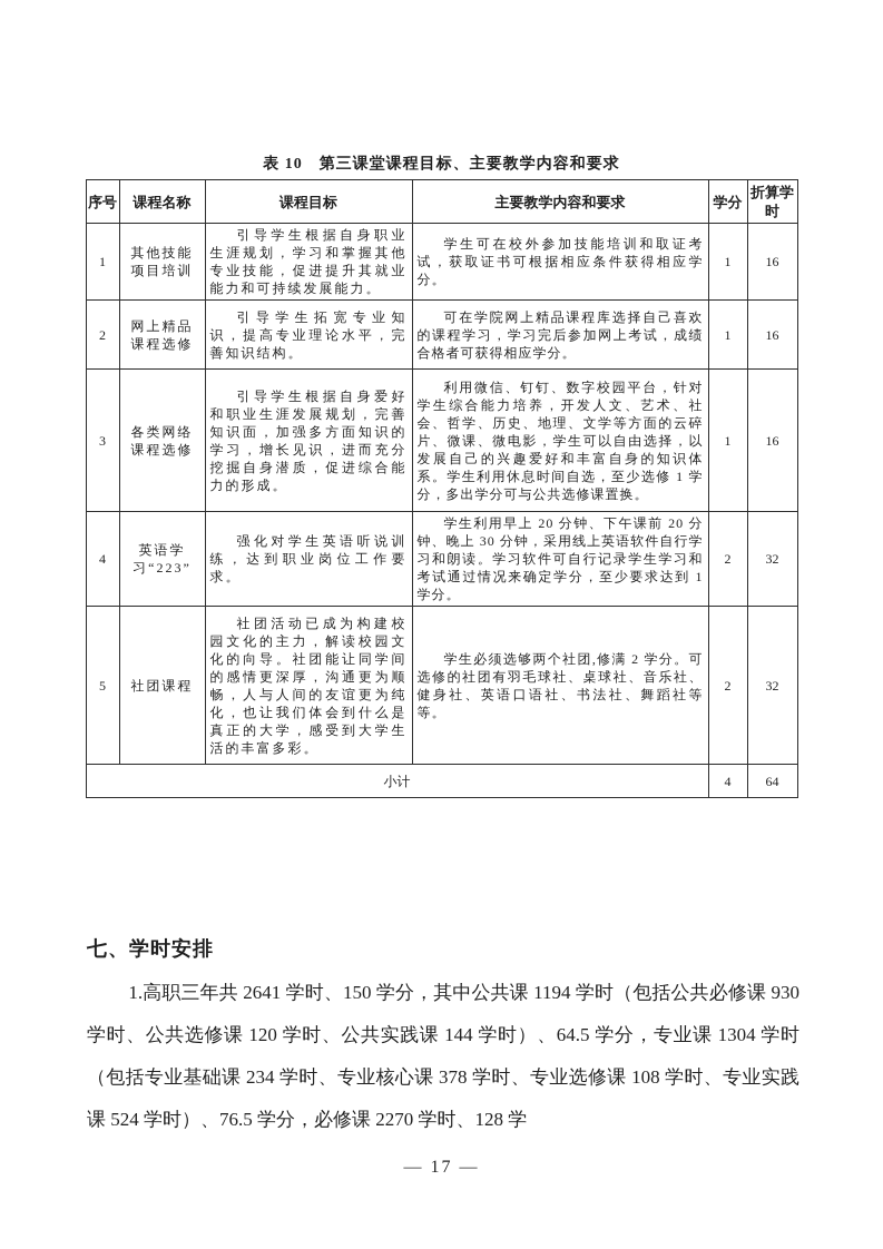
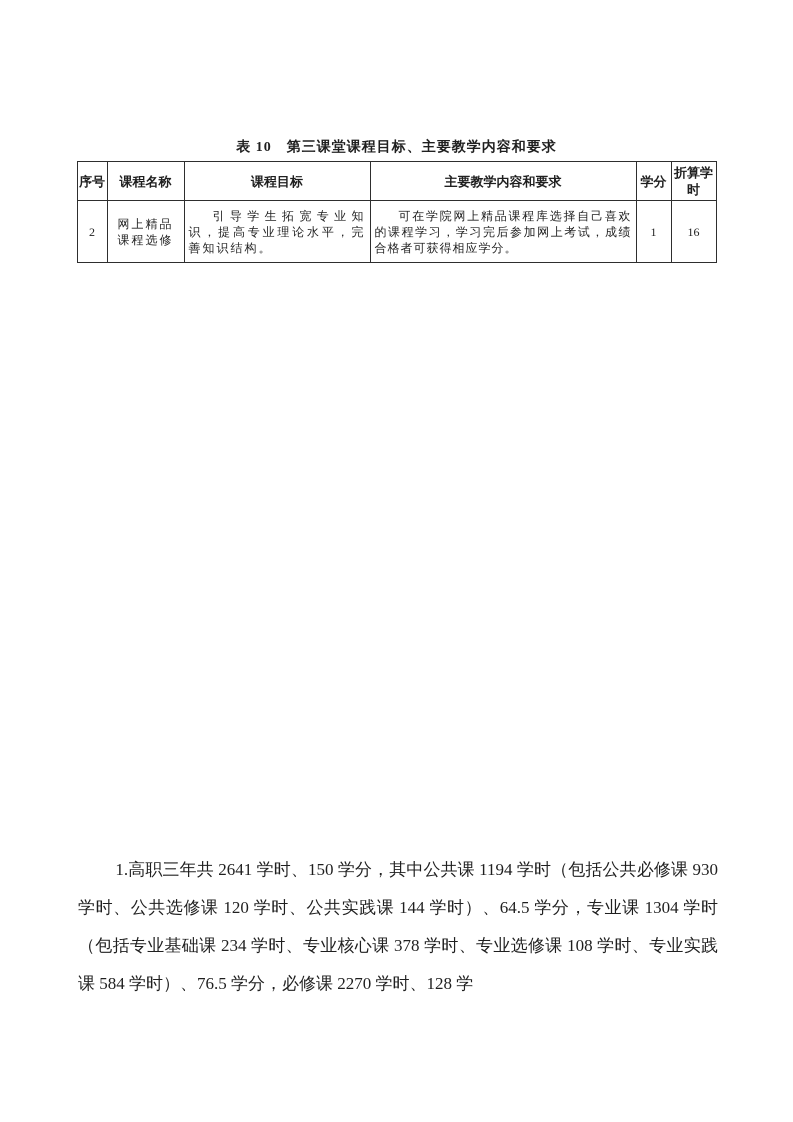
  表 10 第三课堂课程目标、主要教学内容和要求
  序号	课程名称	课程目标	主要教学内容和要求	学分	折算学时
- 1	其他技能项目培训	引导学生根据自身职业生涯规划，学习和掌握其他专业技能，促进提升其就业能力和可持续发展能力。	学生可在校外参加技能培训和取证考试，获取证书可根据相应条件获得相应学分。	1	16
  2	网上精品课程选修	引导学生拓宽专业知识，提高专业理论水平，完善知识结构。	可在学院网上精品课程库选择自己喜欢的课程学习，学习完后参加网上考试，成绩合格者可获得相应学分。	1	16
- 3	各类网络课程选修	引导学生根据自身爱好和职业生涯发展规划，完善知识面，加强多方面知识的学习，增长见识，进而充分挖掘自身潜质，促进综合能力的形成。	利用微信、钉钉、数字校园平台，针对学生综合能力培养，开发人文、艺术、社会、哲学、历史、地理、文学等方面的云碎片、微课、微电影，学生可以自由选择，以发展自己的兴趣爱好和丰富自身的知识体系。学生利用休息时间自选，至少选修 1 学分，多出学分可与公共选修课置换。	1	16
- 4	英语学习“223”	强化对学生英语听说训练，达到职业岗位工作要求。	学生利用早上 20 分钟、下午课前 20 分钟、晚上 30 分钟，采用线上英语软件自行学习和朗读。学习软件可自行记录学生学习和考试通过情况来确定学分，至少要求达到 1 学分。	2	32
- 5	社团课程	社团活动已成为构建校园文化的主力，解读校园文化的向导。社团能让同学间的感情更深厚，沟通更为顺畅，人与人间的友谊更为纯化，也让我们体会到什么是真正的大学，感受到大学生活的丰富多彩。	学生必须选够两个社团,修满 2 学分。可选修的社团有羽毛球社、桌球社、音乐社、健身社、英语口语社、书法社、舞蹈社等等。	2	32
- 小计	4	64
- 七、学时安排
- 1.高职三年共 2641 学时、150 学分，其中公共课 1194 学时（包括公共必修课 930 学时、公共选修课 120 学时、公共实践课 144 学时）、64.5 学分，专业课 1304 学时（包括专业基础课 234 学时、专业核心课 378 学时、专业选修课 108 学时、专业实践课 524 学时）、76.5 学分，必修课 2270 学时、128 学
+ 1.高职三年共 2641 学时、150 学分，其中公共课 1194 学时（包括公共必修课 930 学时、公共选修课 120 学时、公共实践课 144 学时）、64.5 学分，专业课 1304 学时（包括专业基础课 234 学时、专业核心课 378 学时、专业选修课 108 学时、专业实践课 584 学时）、76.5 学分，必修课 2270 学时、128 学
- — 17 —
